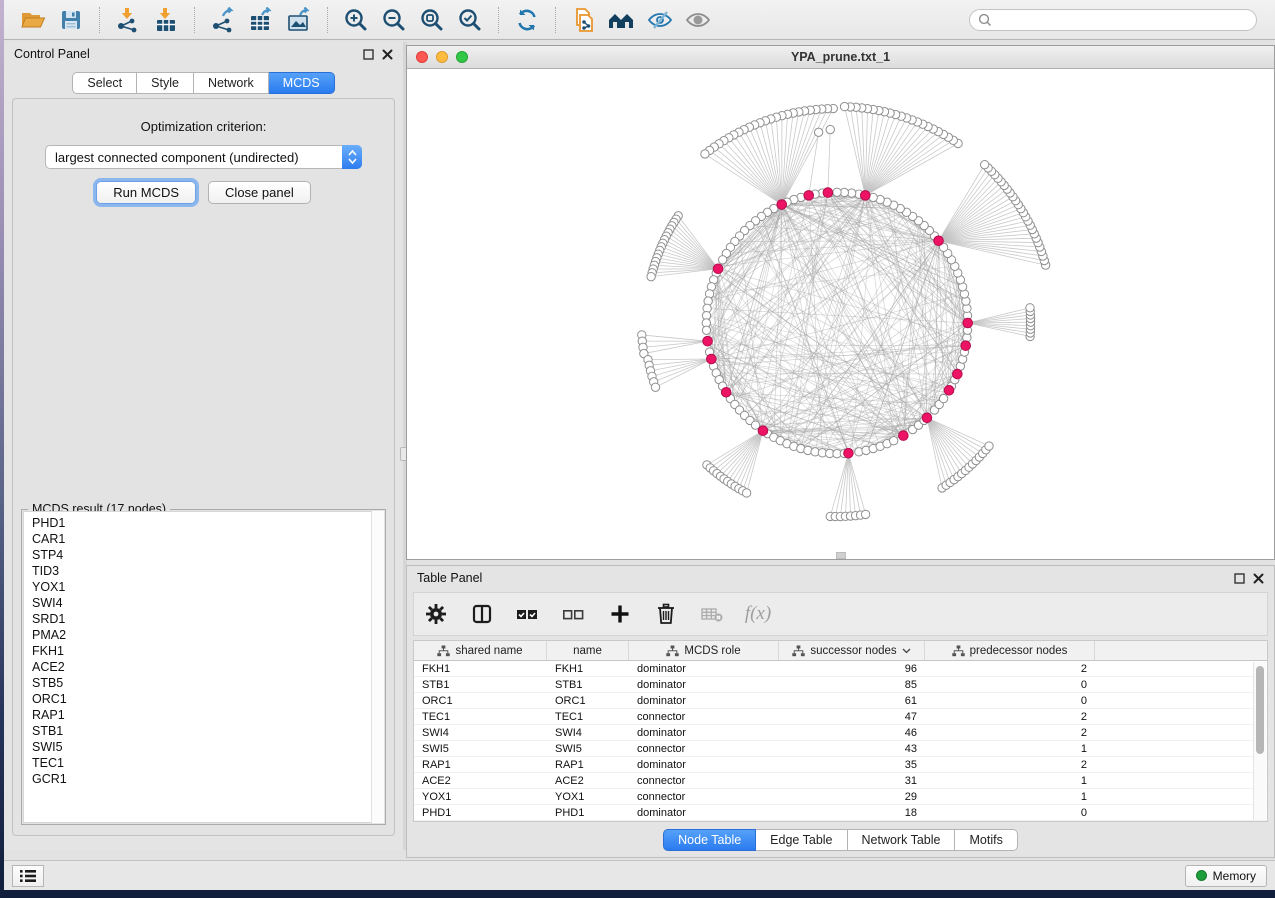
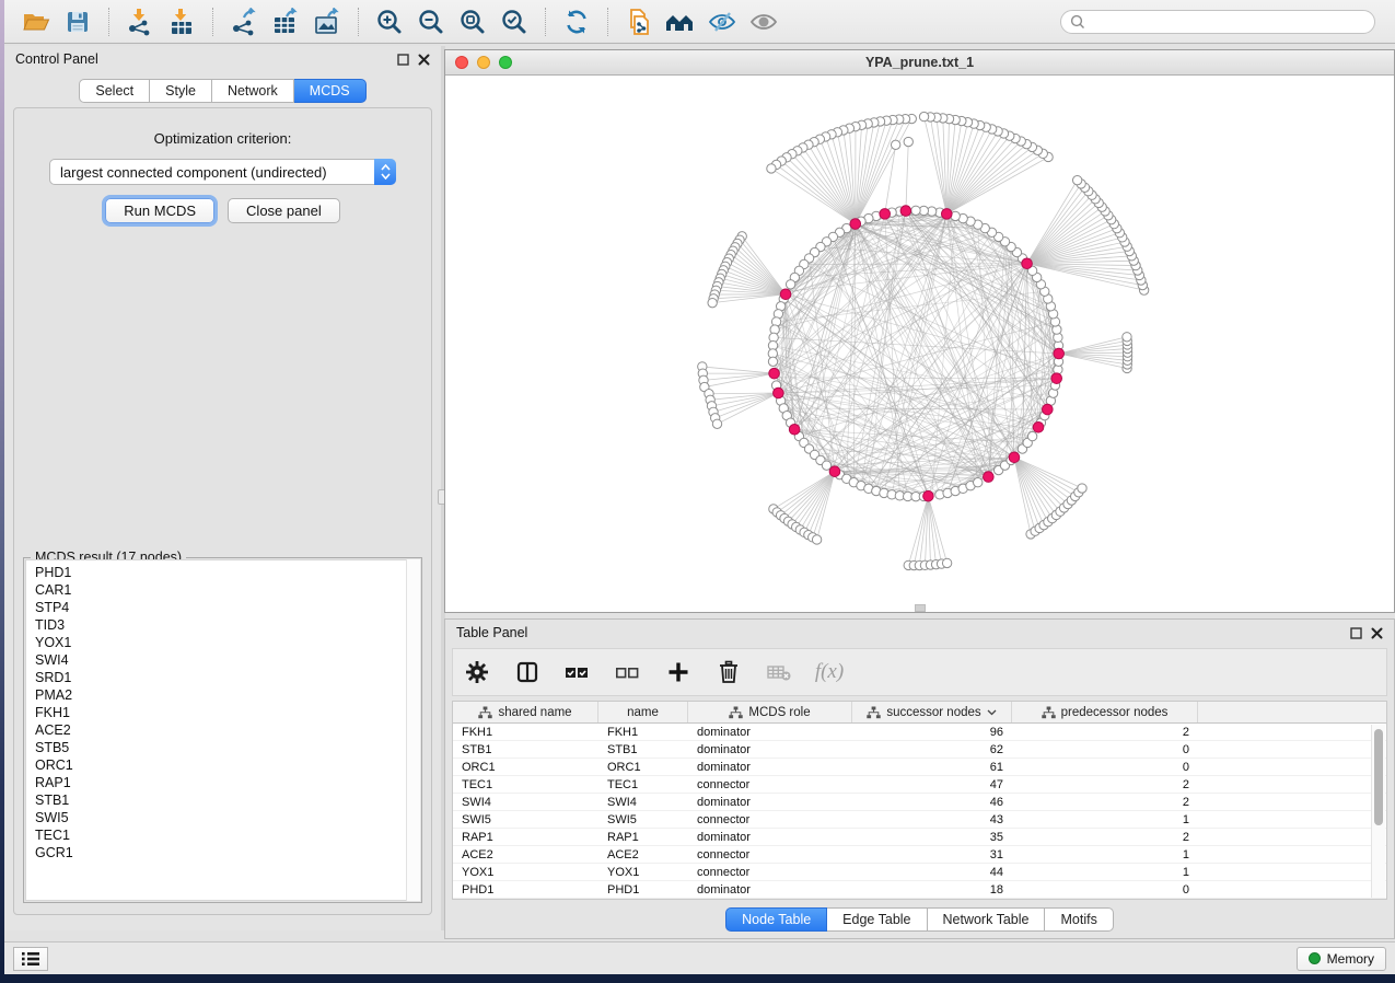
  Control Panel
  Select
  Style
  Network
  MCDS
  Optimization criterion:
  largest connected component (undirected)
  Run MCDS
  Close panel
  MCDS result (17 nodes)
  PHD1
  CAR1
  STP4
  TID3
  YOX1
  SWI4
  SRD1
  PMA2
  FKH1
  ACE2
  STB5
  ORC1
  RAP1
  STB1
  SWI5
  TEC1
  GCR1
  YPA_prune.txt_1
  Table Panel
  f(x)
  shared name
  name
  MCDS role
  successor nodes
  predecessor nodes
  FKH1
  FKH1
  dominator
  96
  2
  STB1
  STB1
  dominator
- 85
+ 62
  0
  ORC1
  ORC1
  dominator
  61
  0
  TEC1
  TEC1
  connector
  47
  2
  SWI4
  SWI4
  dominator
  46
  2
  SWI5
  SWI5
  connector
  43
  1
  RAP1
  RAP1
  dominator
  35
  2
  ACE2
  ACE2
  connector
  31
  1
  YOX1
  YOX1
  connector
- 29
+ 44
  1
  PHD1
  PHD1
  dominator
  18
  0
  Node Table
  Edge Table
  Network Table
  Motifs
  Memory
